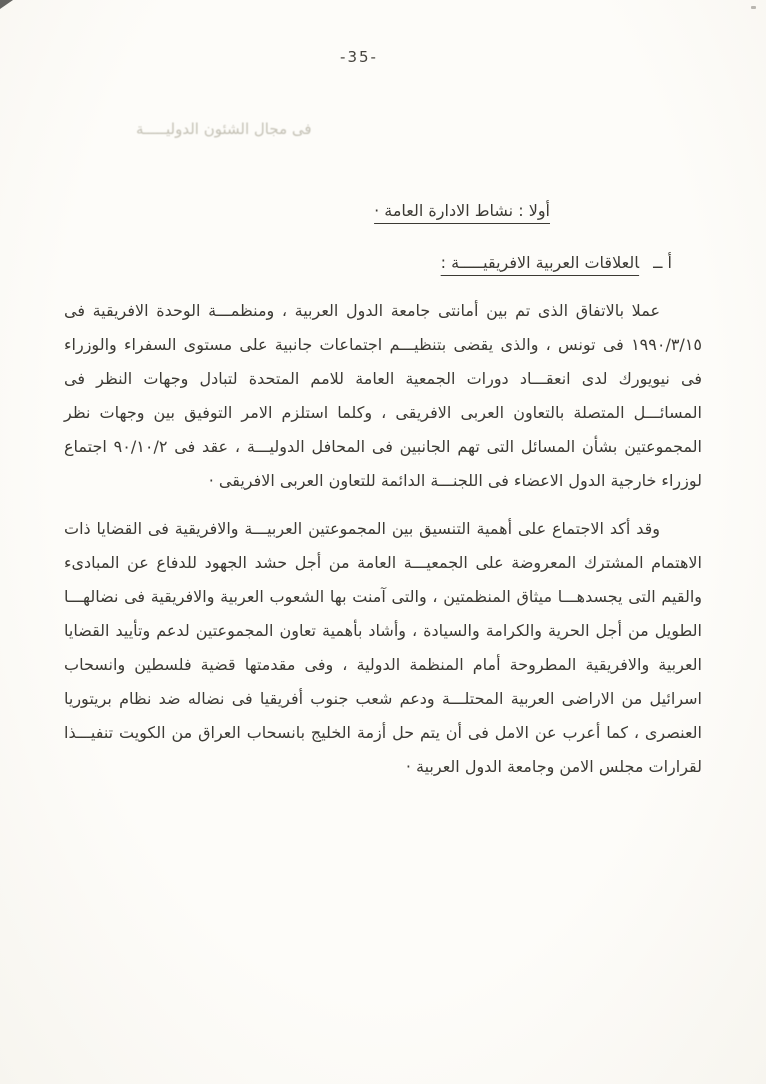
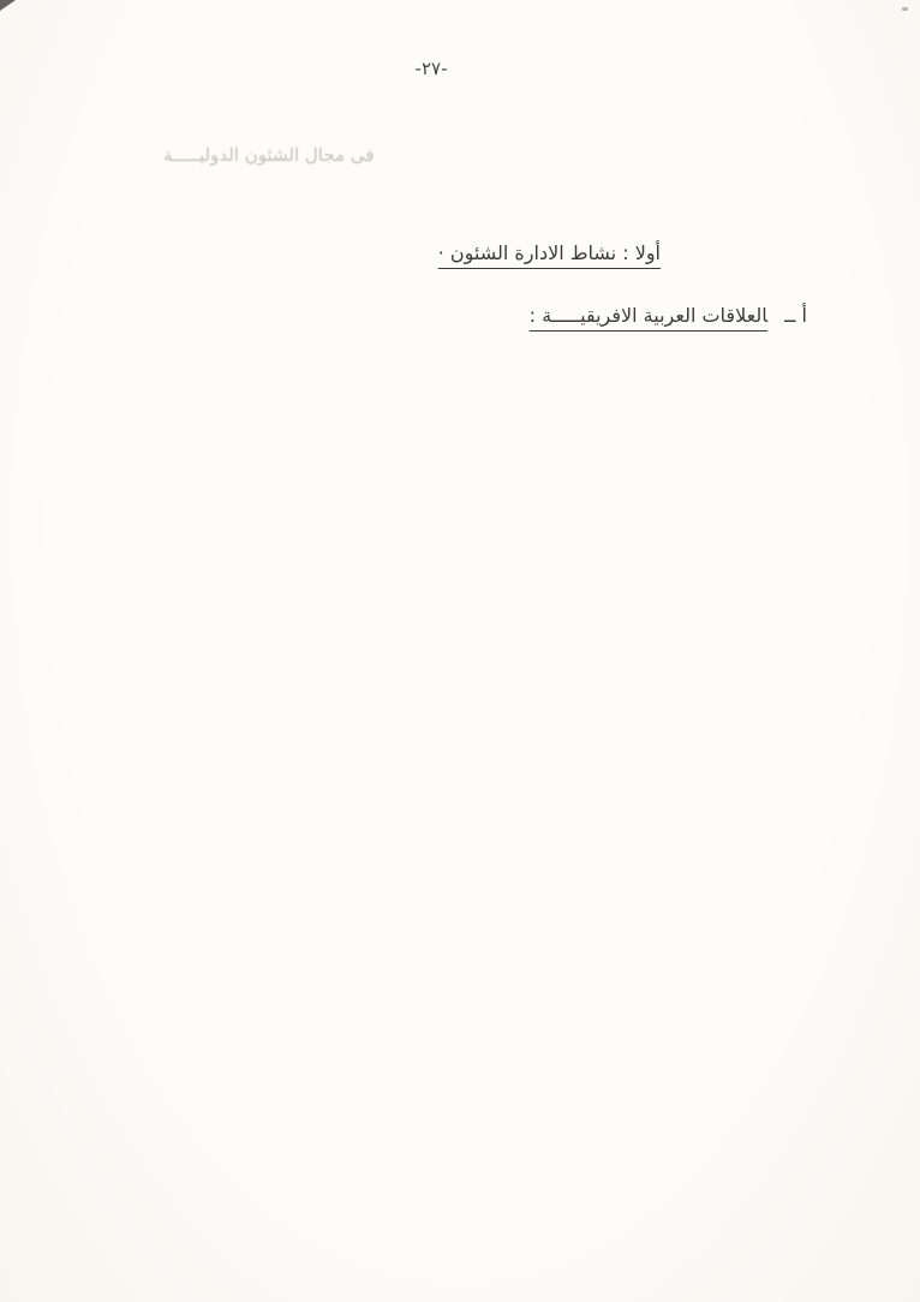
- -35-
+ -٢٧-
  فى مجال الشئون الدوليـــــة
- أولا : نشاط الادارة العامة ·
+ أولا : نشاط الادارة الشئون ·
  أ ــالعلاقات العربية الافريقيـــــة :
- عملا بالاتفاق الذى تم بين أمانتى جامعة الدول العربية ، ومنظمـــة الوحدة الافريقية فى ١٩٩٠/٣/١٥ فى تونس ، والذى يقضى بتنظيـــم اجتماعات جانبية على مستوى السفراء والوزراء فى نيويورك لدى انعقـــاد دورات الجمعية العامة للامم المتحدة لتبادل وجهات النظر فى المسائـــل المتصلة بالتعاون العربى الافريقى ، وكلما استلزم الامر التوفيق بين وجهات نظر المجموعتين بشأن المسائل التى تهم الجانبين فى المحافل الدوليـــة ، عقد فى ٩٠/١٠/٢ اجتماع لوزراء خارجية الدول الاعضاء فى اللجنـــة الدائمة للتعاون العربى الافريقى ·
- وقد أكد الاجتماع على أهمية التنسيق بين المجموعتين العربيـــة والافريقية فى القضايا ذات الاهتمام المشترك المعروضة على الجمعيـــة العامة من أجل حشد الجهود للدفاع عن المبادىء والقيم التى يجسدهـــا ميثاق المنظمتين ، والتى آمنت بها الشعوب العربية والافريقية فى نضالهـــا الطويل من أجل الحرية والكرامة والسيادة ، وأشاد بأهمية تعاون المجموعتين لدعم وتأييد القضايا العربية والافريقية المطروحة أمام المنظمة الدولية ، وفى مقدمتها قضية فلسطين وانسحاب اسرائيل من الاراضى العربية المحتلـــة ودعم شعب جنوب أفريقيا فى نضاله ضد نظام بريتوريا العنصرى ، كما أعرب عن الامل فى أن يتم حل أزمة الخليج بانسحاب العراق من الكويت تنفيـــذا لقرارات مجلس الامن وجامعة الدول العربية ·
